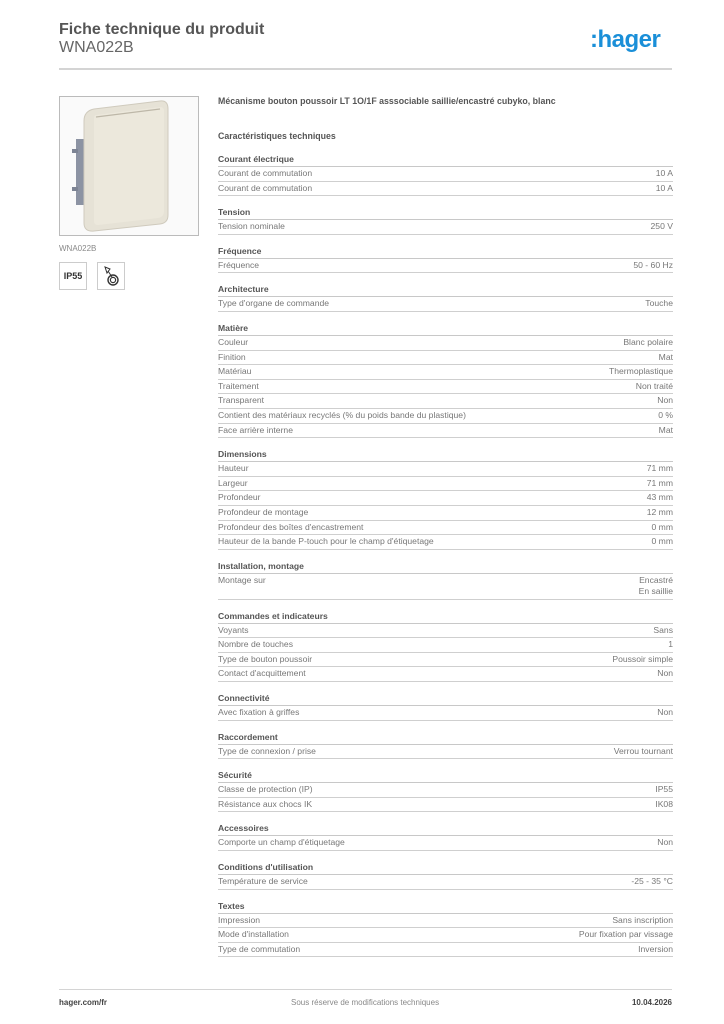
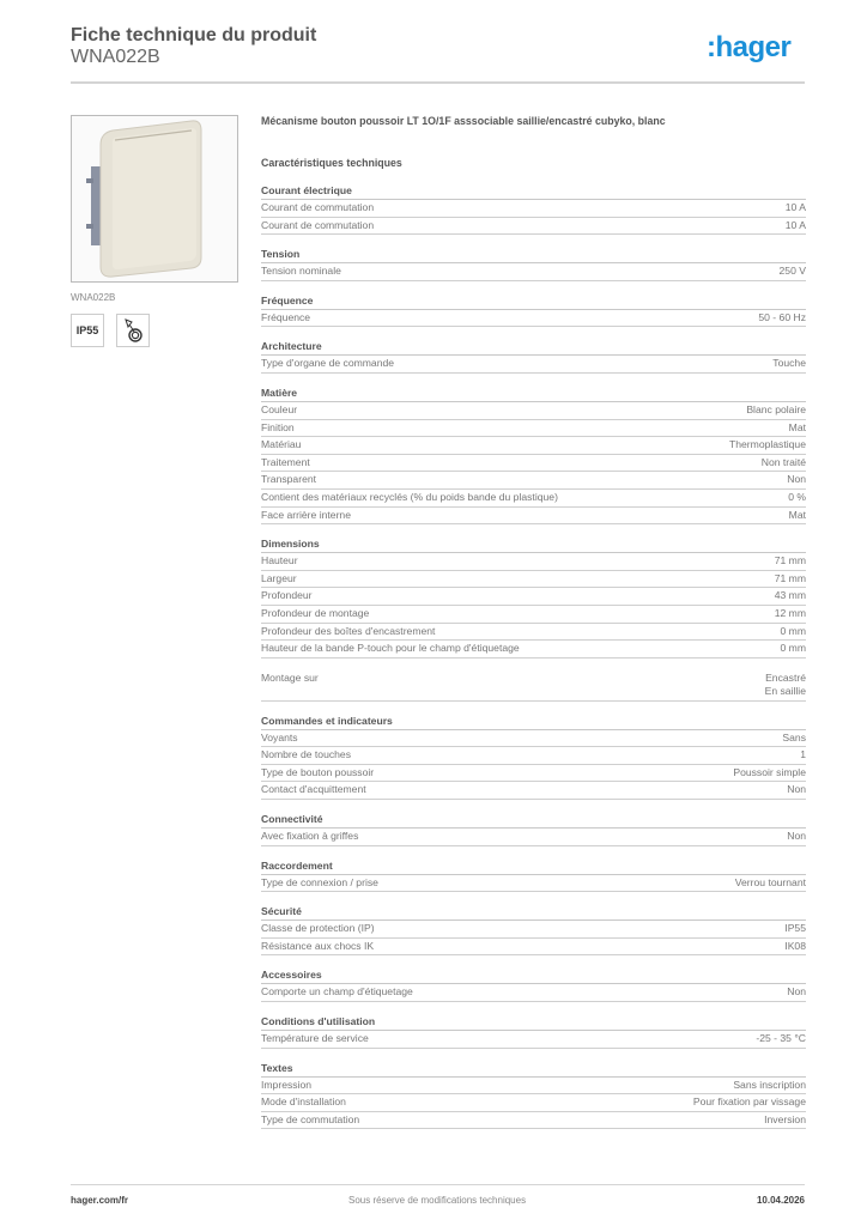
  Fiche technique du produit
  WNA022B
  :hager
  WNA022B
  IP55
  Mécanisme bouton poussoir LT 1O/1F asssociable saillie/encastré cubyko, blanc
  Caractéristiques techniques
  Courant électrique
  Courant de commutation
  10 A
  Courant de commutation
  10 A
  Tension
  Tension nominale
  250 V
  Fréquence
  Fréquence
  50 - 60 Hz
  Architecture
  Type d'organe de commande
  Touche
  Matière
  Couleur
  Blanc polaire
  Finition
  Mat
  Matériau
  Thermoplastique
  Traitement
  Non traité
  Transparent
  Non
  Contient des matériaux recyclés (% du poids bande du plastique)
  0 %
  Face arrière interne
  Mat
  Dimensions
  Hauteur
  71 mm
  Largeur
  71 mm
  Profondeur
  43 mm
  Profondeur de montage
  12 mm
  Profondeur des boîtes d'encastrement
  0 mm
  Hauteur de la bande P-touch pour le champ d'étiquetage
  0 mm
- Installation, montage
  Montage sur
  Encastré
  En saillie
  Commandes et indicateurs
  Voyants
  Sans
  Nombre de touches
  1
  Type de bouton poussoir
  Poussoir simple
  Contact d'acquittement
  Non
  Connectivité
  Avec fixation à griffes
  Non
  Raccordement
  Type de connexion / prise
  Verrou tournant
  Sécurité
  Classe de protection (IP)
  IP55
  Résistance aux chocs IK
  IK08
  Accessoires
  Comporte un champ d'étiquetage
  Non
  Conditions d'utilisation
  Température de service
  -25 - 35 °C
  Textes
  Impression
  Sans inscription
  Mode d'installation
  Pour fixation par vissage
  Type de commutation
  Inversion
  hager.com/fr
  Sous réserve de modifications techniques
  10.04.2026
